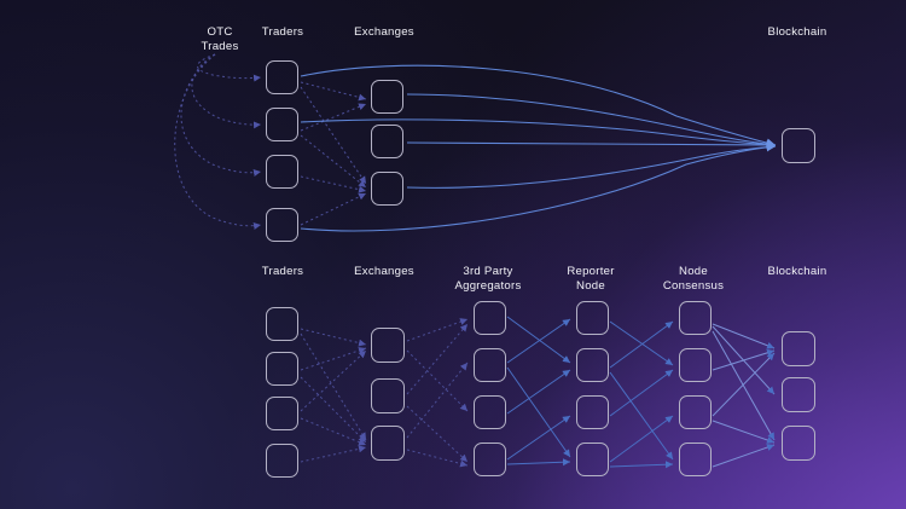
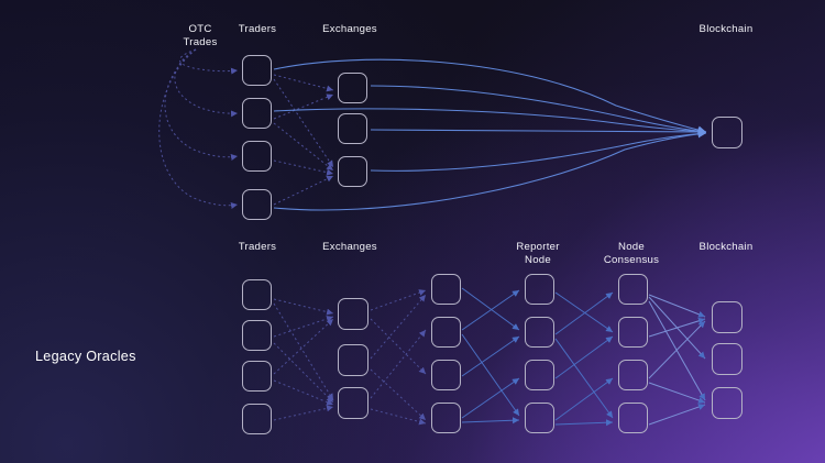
+ Legacy Oracles
  OTC
  Trades
  Traders
  Exchanges
  Blockchain
  Traders
  Exchanges
- 3rd Party
- Aggregators
  Reporter
  Node
  Node
  Consensus
  Blockchain
